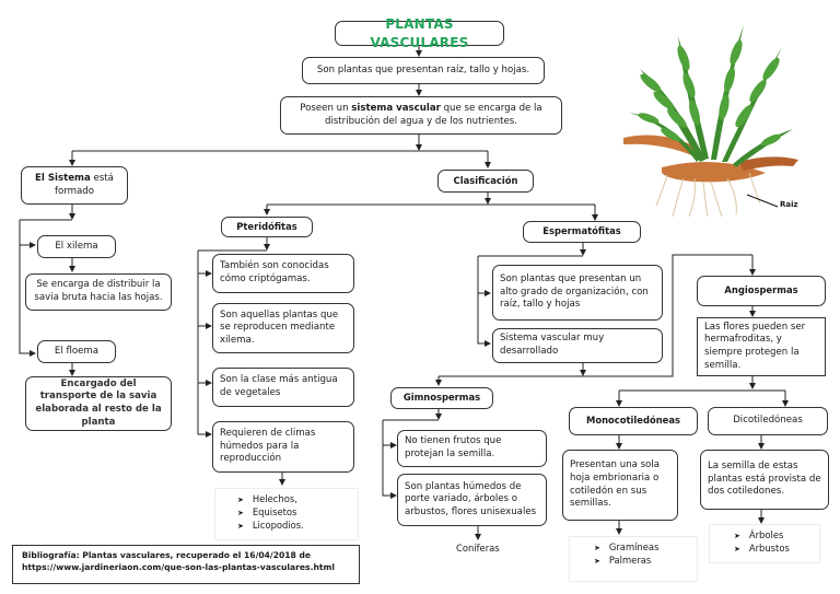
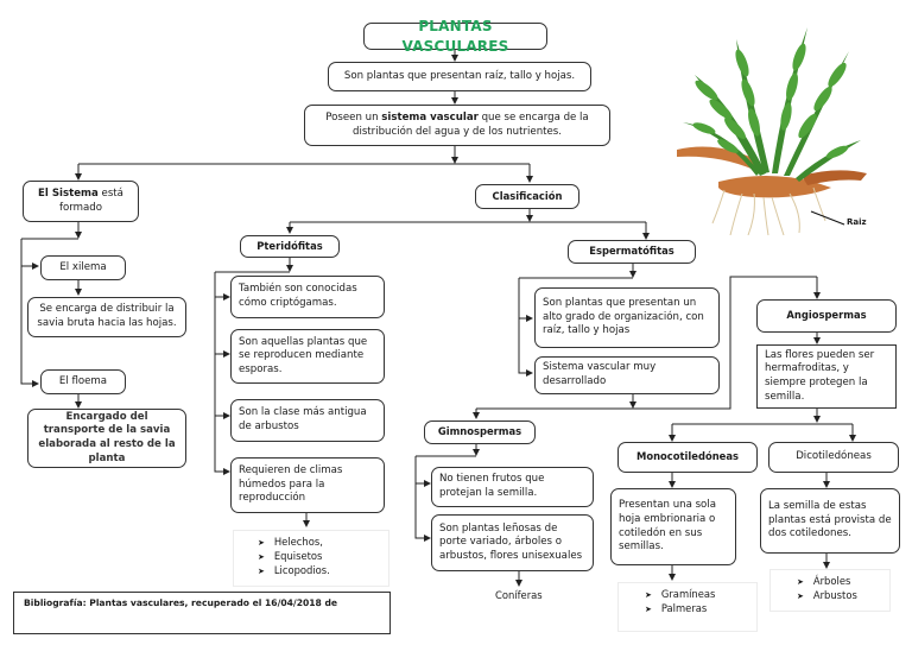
  PLANTAS VASCULARES
  Son plantas que presentan raíz, tallo y hojas.
  Poseen un sistema vascular que se encarga de la distribución del agua y de los nutrientes.
  El Sistema está formado
  El xilema
  Se encarga de distribuir la savia bruta hacia las hojas.
  El floema
  Encargado del transporte de la savia elaborada al resto de la planta
  Clasificación
  Pteridófitas
  También son conocidas cómo criptógamas.
- Son aquellas plantas que se reproducen mediante xilema.
+ Son aquellas plantas que se reproducen mediante esporas.
- Son la clase más antigua de vegetales
+ Son la clase más antigua de arbustos
  Requieren de climas húmedos para la reproducción
  ➤ Helechos,
  ➤ Equisetos
  ➤ Licopodios.
  Espermatófitas
  Son plantas que presentan un alto grado de organización, con raíz, tallo y hojas
  Sistema vascular muy desarrollado
  Gimnospermas
  No tienen frutos que protejan la semilla.
- Son plantas húmedos de porte variado, árboles o arbustos, flores unisexuales
+ Son plantas leñosas de porte variado, árboles o arbustos, flores unisexuales
  Coníferas
  Angiospermas
  Las flores pueden ser hermafroditas, y siempre protegen la semilla.
  Monocotiledóneas
  Presentan una sola hoja embrionaria o cotiledón en sus semillas.
  ➤ Gramíneas
  ➤ Palmeras
  Dicotiledóneas
  La semilla de estas plantas está provista de dos cotiledones.
  ➤ Árboles
  ➤ Arbustos
  Raiz
  Bibliografía: Plantas vasculares, recuperado el 16/04/2018 de
- https://www.jardineriaon.com/que-son-las-plantas-vasculares.html
